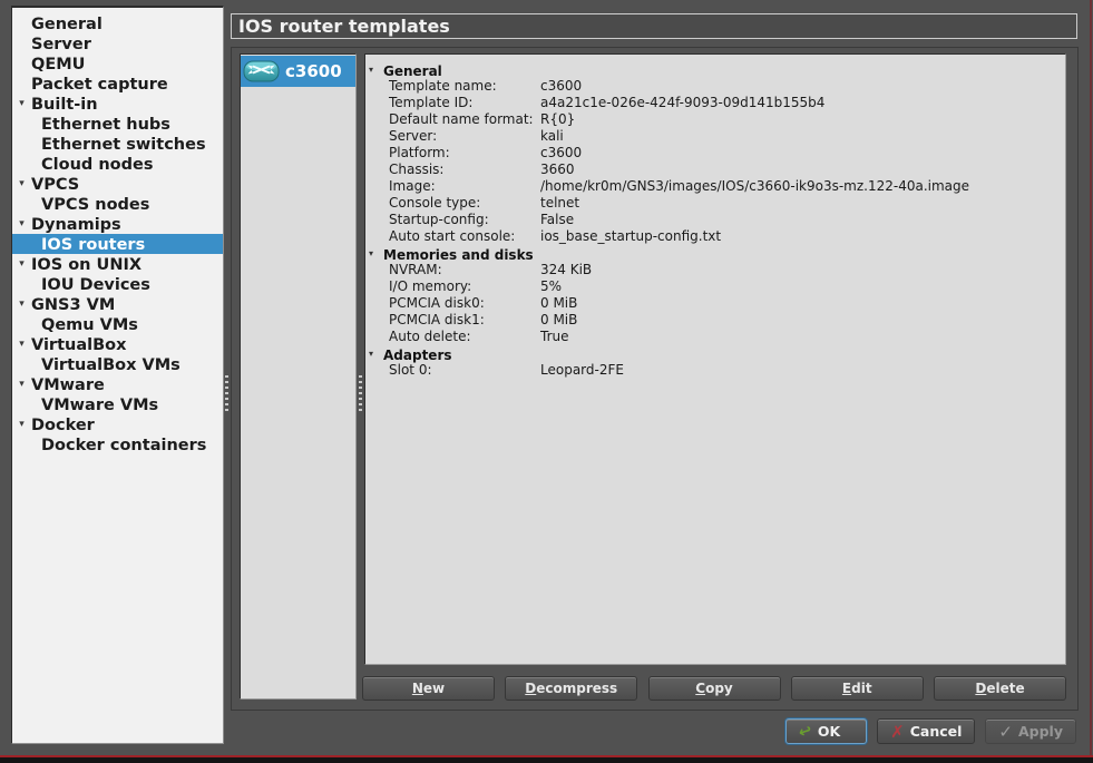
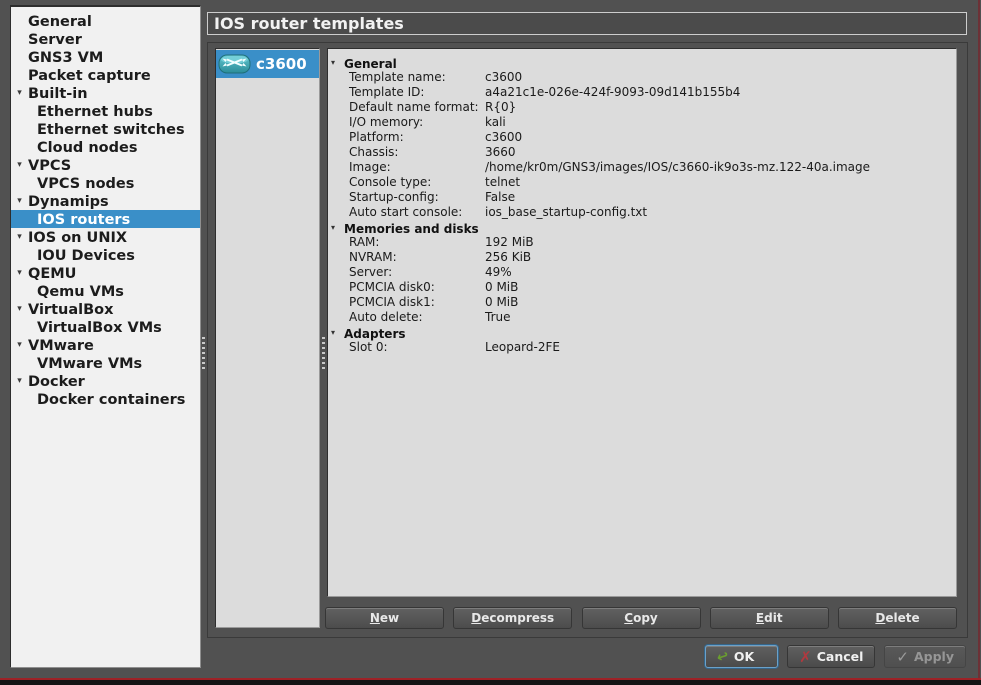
  General
  Server
- QEMU
+ GNS3 VM
  Packet capture
  ▾
  Built-in
  Ethernet hubs
  Ethernet switches
  Cloud nodes
  ▾
  VPCS
  VPCS nodes
  ▾
  Dynamips
  IOS routers
  ▾
  IOS on UNIX
  IOU Devices
  ▾
- GNS3 VM
+ QEMU
  Qemu VMs
  ▾
  VirtualBox
  VirtualBox VMs
  ▾
  VMware
  VMware VMs
  ▾
  Docker
  Docker containers
  IOS router templates
  c3600
  ▾
  General
  Template name:
  c3600
  Template ID:
  a4a21c1e-026e-424f-9093-09d141b155b4
  Default name format:
  R{0}
- Server:
+ I/O memory:
  kali
  Platform:
  c3600
  Chassis:
  3660
  Image:
  /home/kr0m/GNS3/images/IOS/c3660-ik9o3s-mz.122-40a.image
  Console type:
  telnet
  Startup-config:
  False
  Auto start console:
  ios_base_startup-config.txt
  ▾
  Memories and disks
+ RAM:
+ 192 MiB
  NVRAM:
- 324 KiB
+ 256 KiB
- I/O memory:
+ Server:
- 5%
+ 49%
  PCMCIA disk0:
  0 MiB
  PCMCIA disk1:
  0 MiB
  Auto delete:
  True
  ▾
  Adapters
  Slot 0:
  Leopard-2FE
  New
  Decompress
  Copy
  Edit
  Delete
  OK
  ✗
  Cancel
  ✓
  Apply
